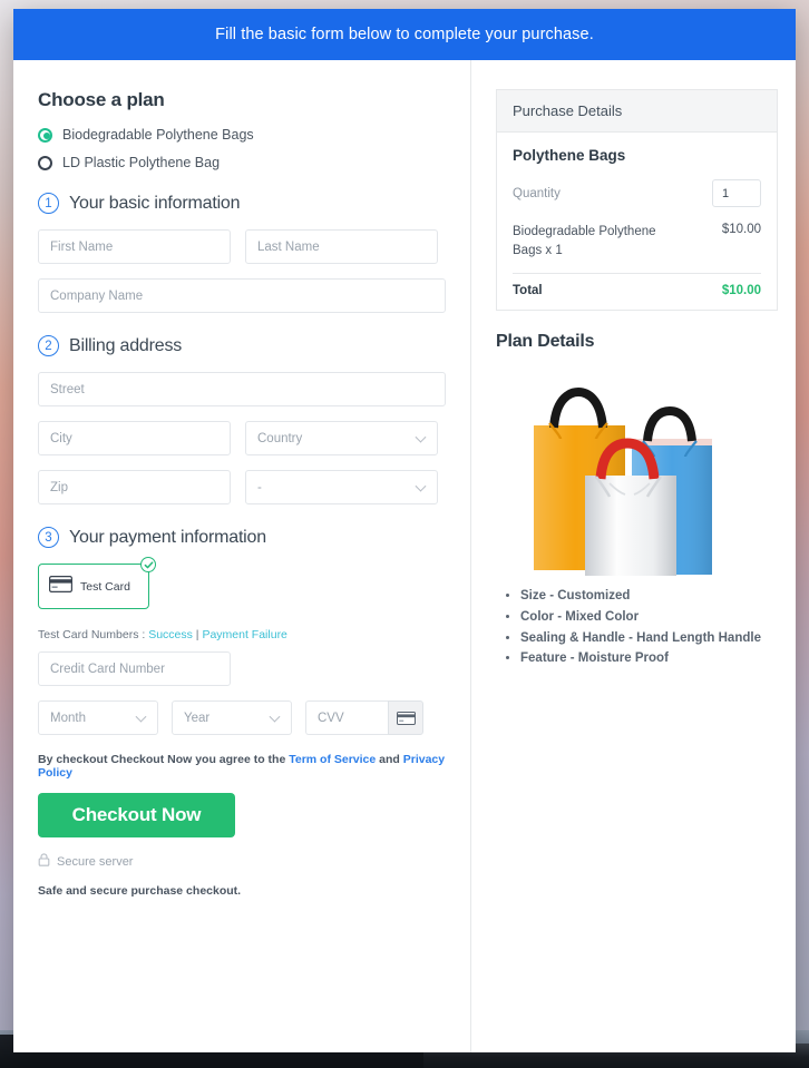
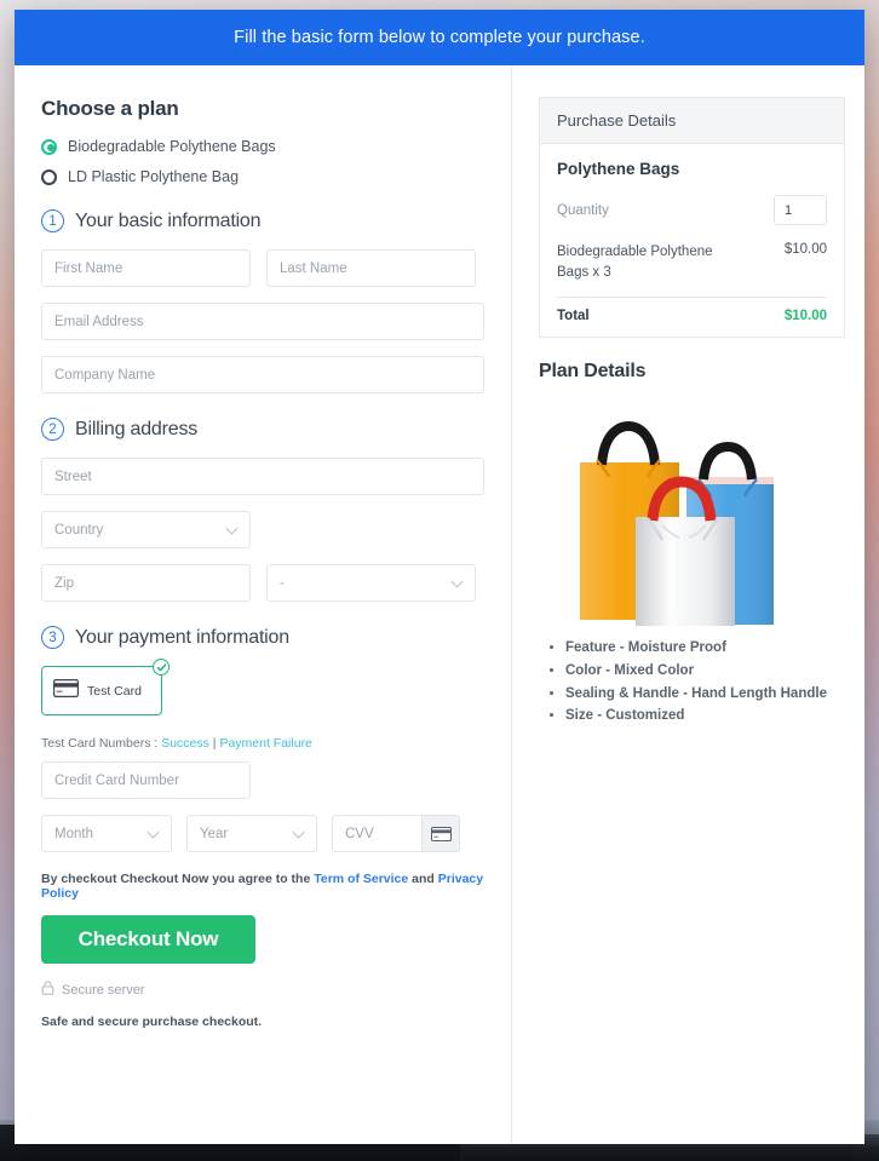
  Fill the basic form below to complete your purchase.
  Choose a plan
  Biodegradable Polythene Bags
  LD Plastic Polythene Bag
  1
  Your basic information
  First Name
  Last Name
+ Email Address
  Company Name
  2
  Billing address
  Street
- City
  Country
  Zip
  -
  3
  Your payment information
  Test Card
  Test Card Numbers : Success | Payment Failure
  Credit Card Number
  Month
  Year
  CVV
  By checkout Checkout Now you agree to the Term of Service and Privacy Policy
  Checkout Now
  Secure server
  Safe and secure purchase checkout.
  Purchase Details
  Polythene Bags
  Quantity
  1
- Biodegradable Polythene Bags x 1
+ Biodegradable Polythene Bags x 3
  $10.00
  Total
  $10.00
  Plan Details
- Size - Customized
+ Feature - Moisture Proof
  Color - Mixed Color
  Sealing & Handle - Hand Length Handle
- Feature - Moisture Proof
+ Size - Customized
